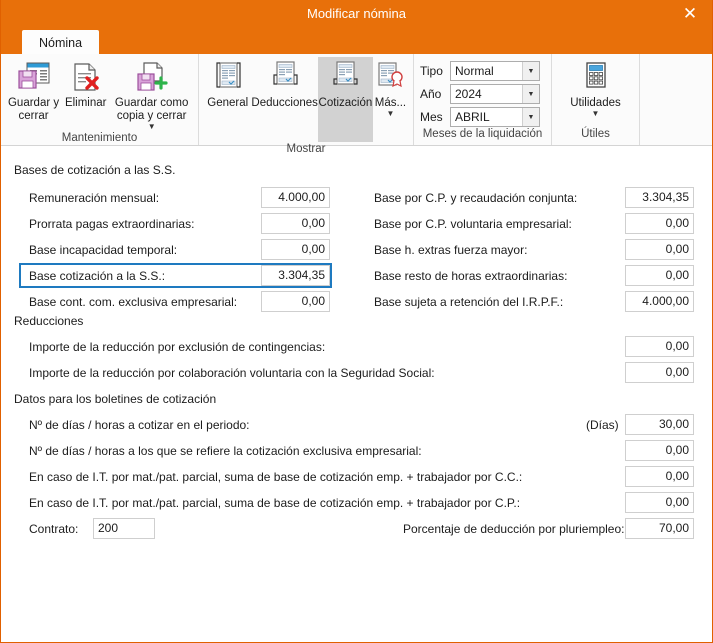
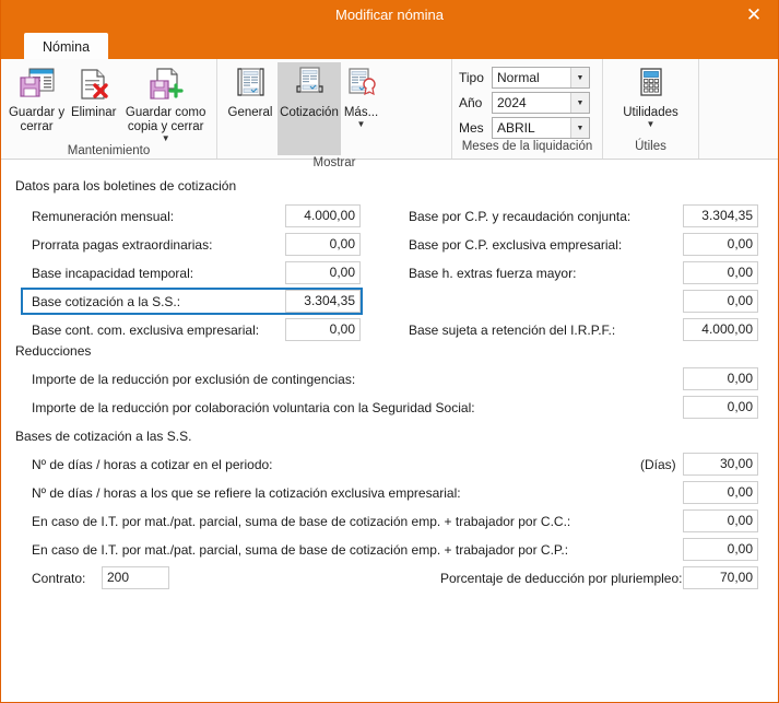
  Modificar nómina
  ✕
  Nómina
  Guardar y cerrar
  Eliminar
  Guardar como copia y cerrar
  ▼
  Mantenimiento
  General
- Deducciones
  Cotización
  Más...
  ▼
  Mostrar
  Tipo
  Normal
  Año
  2024
  Mes
  ABRIL
  Meses de la liquidación
  Utilidades
  ▼
  Útiles
- Bases de cotización a las S.S.
+ Datos para los boletines de cotización
  Remuneración mensual:
  4.000,00
  Prorrata pagas extraordinarias:
  0,00
  Base incapacidad temporal:
  0,00
  Base cotización a la S.S.:
  3.304,35
  Base cont. com. exclusiva empresarial:
  0,00
  Base por C.P. y recaudación conjunta:
  3.304,35
- Base por C.P. voluntaria empresarial:
+ Base por C.P. exclusiva empresarial:
  0,00
  Base h. extras fuerza mayor:
  0,00
- Base resto de horas extraordinarias:
  0,00
  Base sujeta a retención del I.R.P.F.:
  4.000,00
  Reducciones
  Importe de la reducción por exclusión de contingencias:
  0,00
  Importe de la reducción por colaboración voluntaria con la Seguridad Social:
  0,00
- Datos para los boletines de cotización
+ Bases de cotización a las S.S.
  Nº de días / horas a cotizar en el periodo:
  (Días)
  30,00
  Nº de días / horas a los que se refiere la cotización exclusiva empresarial:
  0,00
  En caso de I.T. por mat./pat. parcial, suma de base de cotización emp. + trabajador por C.C.:
  0,00
  En caso de I.T. por mat./pat. parcial, suma de base de cotización emp. + trabajador por C.P.:
  0,00
  Contrato:
  200
  Porcentaje de deducción por pluriempleo:
  70,00
